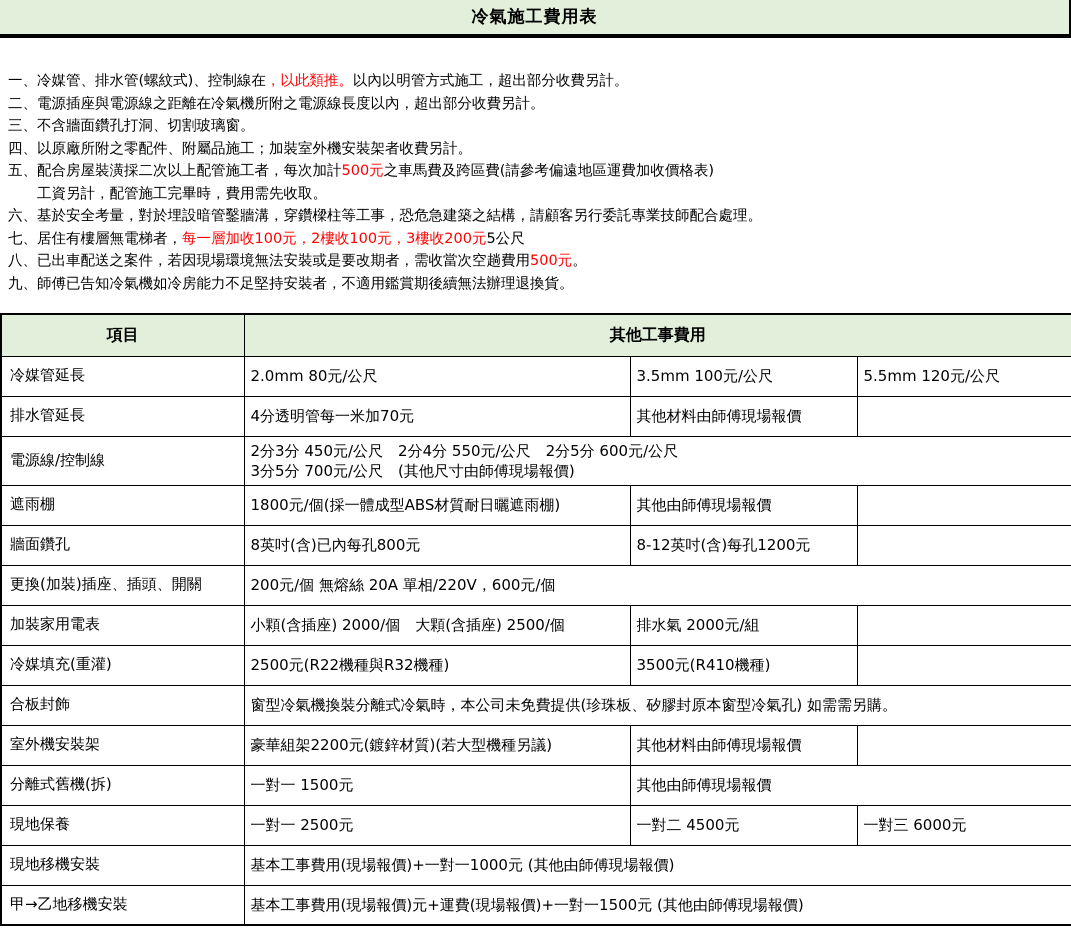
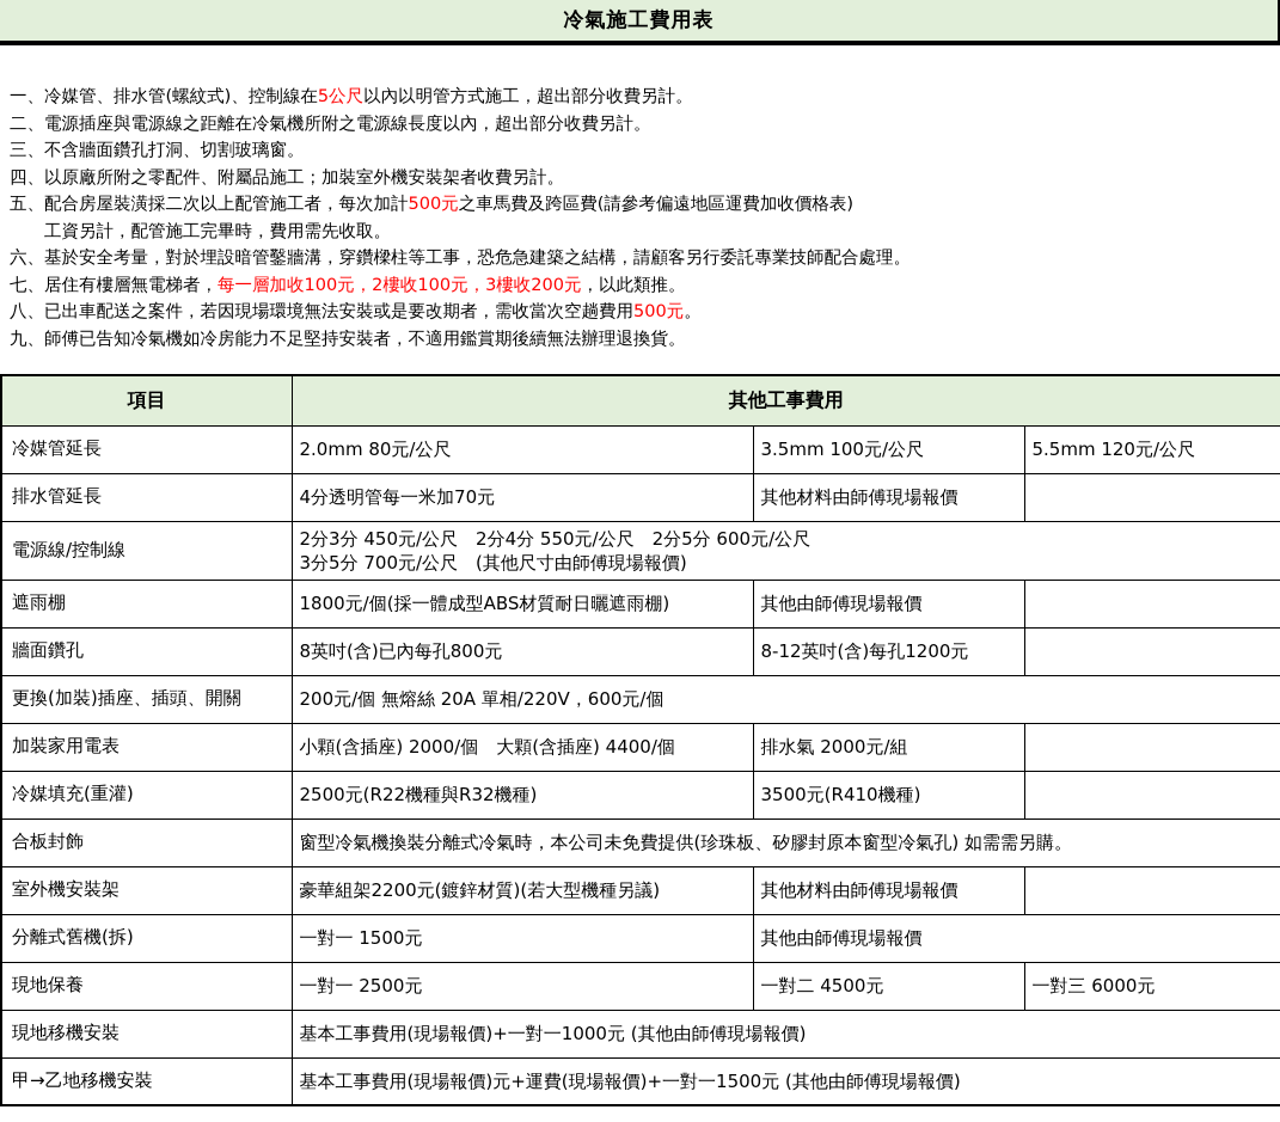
  冷氣施工費用表
- 一、冷媒管、排水管(螺紋式)、控制線在，以此類推。以內以明管方式施工，超出部分收費另計。
+ 一、冷媒管、排水管(螺紋式)、控制線在5公尺以內以明管方式施工，超出部分收費另計。
  二、電源插座與電源線之距離在冷氣機所附之電源線長度以內，超出部分收費另計。
  三、不含牆面鑽孔打洞、切割玻璃窗。
  四、以原廠所附之零配件、附屬品施工；加裝室外機安裝架者收費另計。
  五、配合房屋裝潢採二次以上配管施工者，每次加計500元之車馬費及跨區費(請參考偏遠地區運費加收價格表)
  工資另計，配管施工完畢時，費用需先收取。
  六、基於安全考量，對於埋設暗管鑿牆溝，穿鑽樑柱等工事，恐危急建築之結構，請顧客另行委託專業技師配合處理。
- 七、居住有樓層無電梯者，每一層加收100元，2樓收100元，3樓收200元5公尺
+ 七、居住有樓層無電梯者，每一層加收100元，2樓收100元，3樓收200元，以此類推。
  八、已出車配送之案件，若因現場環境無法安裝或是要改期者，需收當次空趟費用500元。
  九、師傅已告知冷氣機如冷房能力不足堅持安裝者，不適用鑑賞期後續無法辦理退換貨。
  項目	其他工事費用
  冷媒管延長	2.0mm 80元/公尺	3.5mm 100元/公尺	5.5mm 120元/公尺
  排水管延長	4分透明管每一米加70元	其他材料由師傅現場報價
  電源線/控制線	2分3分 450元/公尺 2分4分 550元/公尺 2分5分 600元/公尺 3分5分 700元/公尺 (其他尺寸由師傅現場報價)
  遮雨棚	1800元/個(採一體成型ABS材質耐日曬遮雨棚)	其他由師傅現場報價
  牆面鑽孔	8英吋(含)已內每孔800元	8-12英吋(含)每孔1200元
  更換(加裝)插座、插頭、開關	200元/個 無熔絲 20A 單相/220V，600元/個
- 加裝家用電表	小顆(含插座) 2000/個 大顆(含插座) 2500/個	排水氣 2000元/組
+ 加裝家用電表	小顆(含插座) 2000/個 大顆(含插座) 4400/個	排水氣 2000元/組
  冷媒填充(重灌)	2500元(R22機種與R32機種)	3500元(R410機種)
  合板封飾	窗型冷氣機換裝分離式冷氣時，本公司未免費提供(珍珠板、矽膠封原本窗型冷氣孔) 如需需另購。
  室外機安裝架	豪華組架2200元(鍍鋅材質)(若大型機種另議)	其他材料由師傅現場報價
  分離式舊機(拆)	一對一 1500元	其他由師傅現場報價
  現地保養	一對一 2500元	一對二 4500元	一對三 6000元
  現地移機安裝	基本工事費用(現場報價)+一對一1000元 (其他由師傅現場報價)
  甲→乙地移機安裝	基本工事費用(現場報價)元+運費(現場報價)+一對一1500元 (其他由師傅現場報價)
